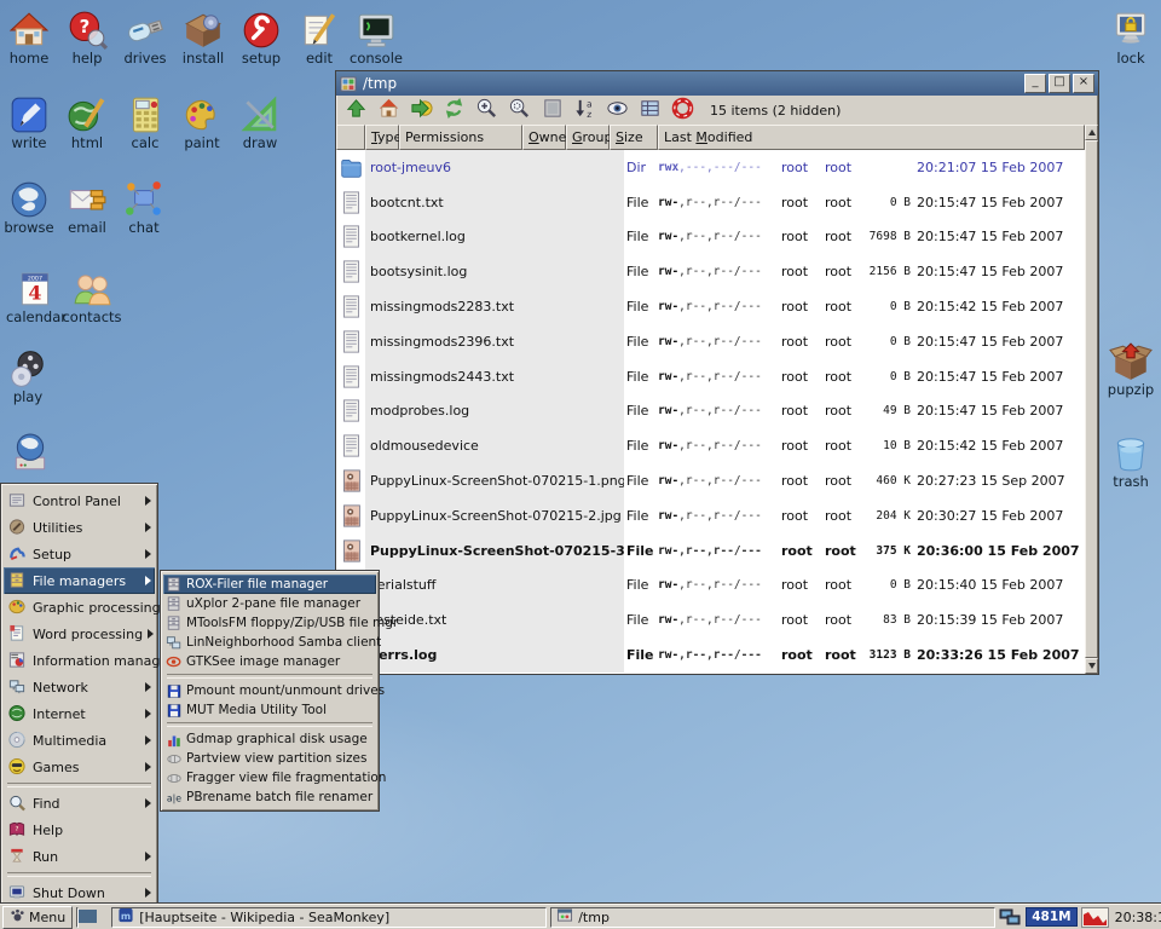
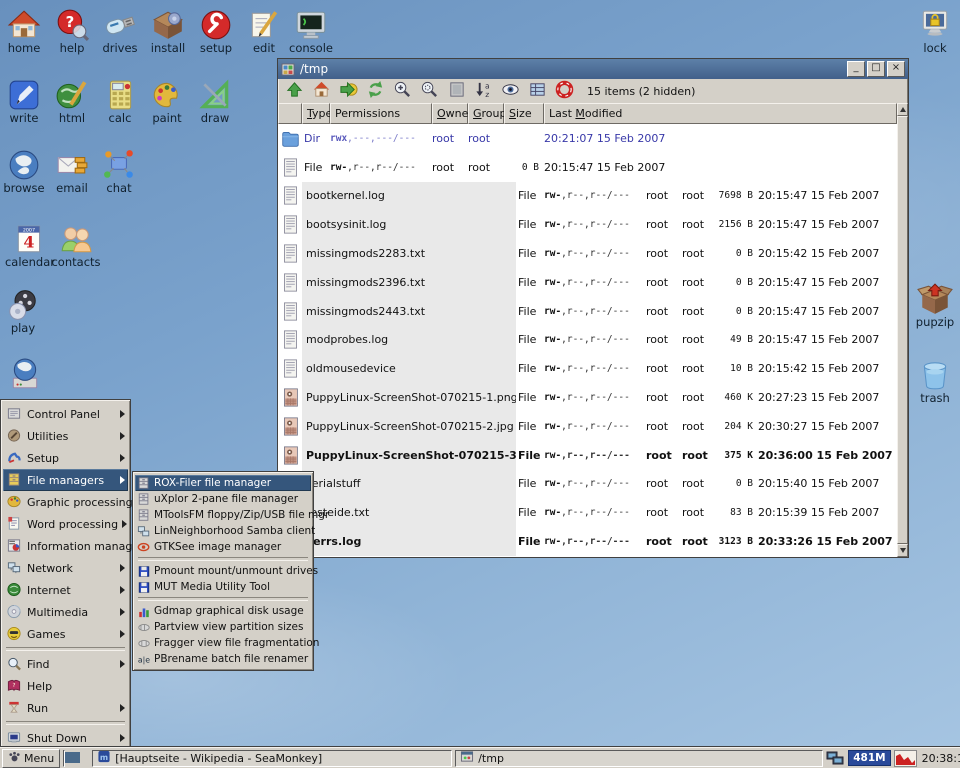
  home
  ?
  help
  drives
  install
  setup
  edit
  console
  write
  html
  calc
  paint
  draw
  browse
  email
  chat
  4
  calendar
  contacts
  play
  lock
  pupzip
  trash
  /tmp
  _
  □
  ×
  a
  z
  15 items (2 hidden)
  Type
  Permissions
  Owne
  Group
  Size
  Last Modified
- root-jmeuv6
  Dir
  rwx,---,---/---
  root
  root
  20:21:07 15 Feb 2007
- bootcnt.txt
  File
  rw-,r--,r--/---
  root
  root
  0 B
  20:15:47 15 Feb 2007
  bootkernel.log
  File
  rw-,r--,r--/---
  root
  root
  7698 B
  20:15:47 15 Feb 2007
  bootsysinit.log
  File
  rw-,r--,r--/---
  root
  root
  2156 B
  20:15:47 15 Feb 2007
  missingmods2283.txt
  File
  rw-,r--,r--/---
  root
  root
  0 B
  20:15:42 15 Feb 2007
  missingmods2396.txt
  File
  rw-,r--,r--/---
  root
  root
  0 B
  20:15:47 15 Feb 2007
  missingmods2443.txt
  File
  rw-,r--,r--/---
  root
  root
  0 B
  20:15:47 15 Feb 2007
  modprobes.log
  File
  rw-,r--,r--/---
  root
  root
  49 B
  20:15:47 15 Feb 2007
  oldmousedevice
  File
  rw-,r--,r--/---
  root
  root
  10 B
  20:15:42 15 Feb 2007
  PuppyLinux-ScreenShot-070215-1.png
  File
  rw-,r--,r--/---
  root
  root
  460 K
- 20:27:23 15 Sep 2007
+ 20:27:23 15 Feb 2007
  PuppyLinux-ScreenShot-070215-2.jpg
  File
  rw-,r--,r--/---
  root
  root
  204 K
  20:30:27 15 Feb 2007
  PuppyLinux-ScreenShot-070215-3
  File
  rw-,r--,r--/---
  root
  root
  375 K
  20:36:00 15 Feb 2007
  erialstuff
  File
  rw-,r--,r--/---
  root
  root
  0 B
  20:15:40 15 Feb 2007
  steide.txt
  File
  rw-,r--,r--/---
  root
  root
  83 B
  20:15:39 15 Feb 2007
  errs.log
  File
  rw-,r--,r--/---
  root
  root
  3123 B
  20:33:26 15 Feb 2007
  Control Panel
  Utilities
  Setup
  File managers
  Graphic processing
  Word processing
  Information manag
  Network
  Internet
  Multimedia
  Games
  Find
  Help
  Run
  Shut Down
  ROX-Filer file manager
  uXplor 2-pane file manager
  MToolsFM floppy/Zip/USB file mgr
  LinNeighborhood Samba client
  GTKSee image manager
  Pmount mount/unmount drives
  MUT Media Utility Tool
  Gdmap graphical disk usage
  Partview view partition sizes
  Fragger view file fragmentation
  a|e
  PBrename batch file renamer
  Menu
  m
  [Hauptseite - Wikipedia - SeaMonkey]
  /tmp
  481M
  20:38:
